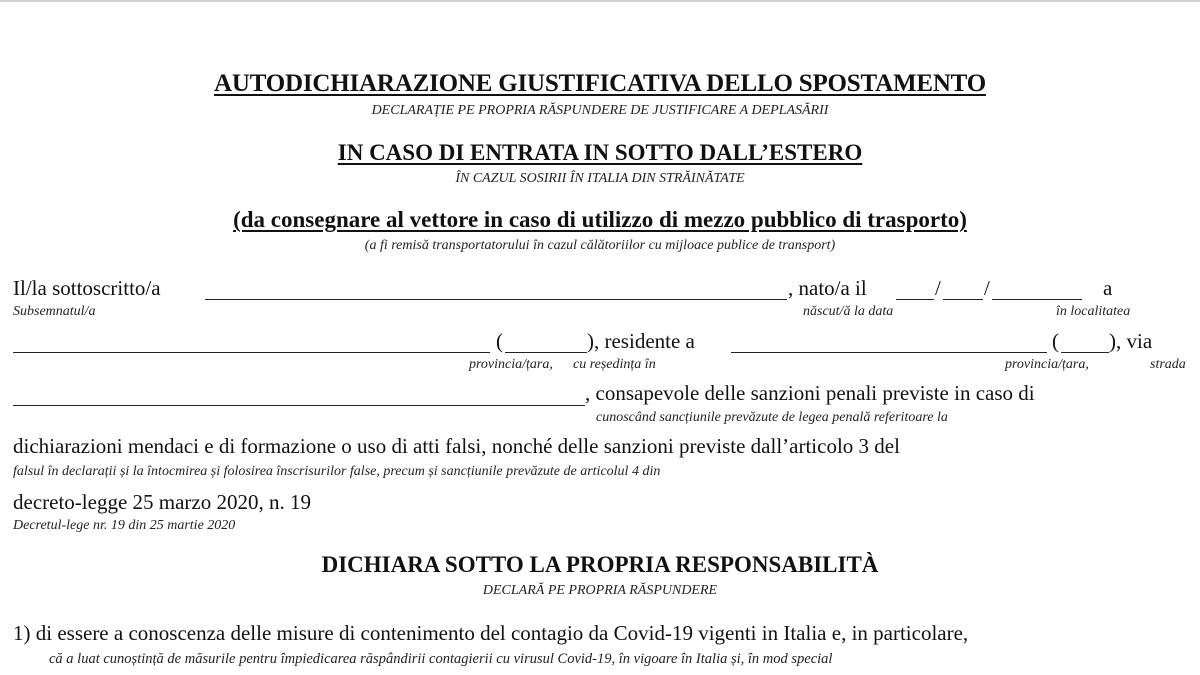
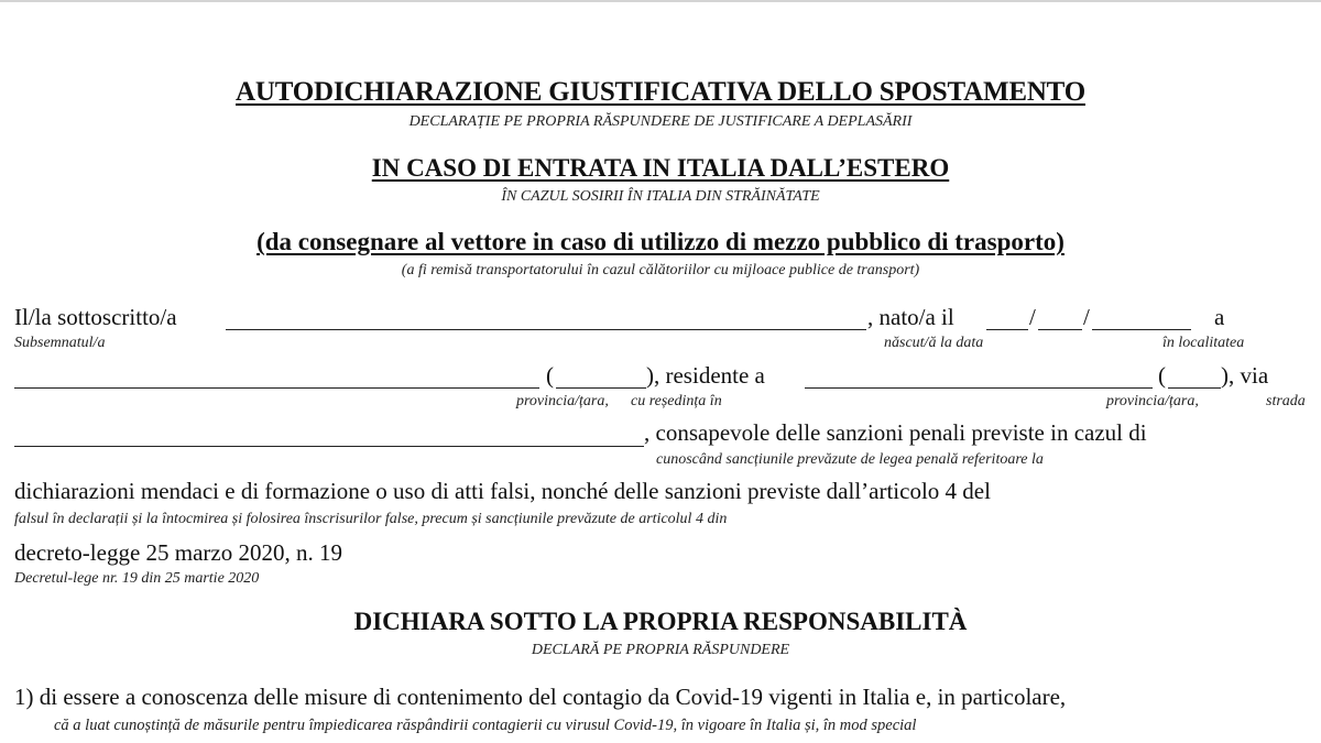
  AUTODICHIARAZIONE GIUSTIFICATIVA DELLO SPOSTAMENTO
  DECLARAȚIE PE PROPRIA RĂSPUNDERE DE JUSTIFICARE A DEPLASĂRII
- IN CASO DI ENTRATA IN SOTTO DALL’ESTERO
+ IN CASO DI ENTRATA IN ITALIA DALL’ESTERO
  ÎN CAZUL SOSIRII ÎN ITALIA DIN STRĂINĂTATE
  (da consegnare al vettore in caso di utilizzo di mezzo pubblico di trasporto)
  (a fi remisă transportatorului în cazul călătoriilor cu mijloace publice de transport)
  Il/la sottoscritto/a
  , nato/a il
  /
  /
  a
  Subsemnatul/a
  născut/ă la data
  în localitatea
  (
  ), residente a
  (
  ), via
  provincia/țara,
  cu reședința în
  provincia/țara,
  strada
- , consapevole delle sanzioni penali previste in caso di
+ , consapevole delle sanzioni penali previste in cazul di
  cunoscând sancțiunile prevăzute de legea penală referitoare la
- dichiarazioni mendaci e di formazione o uso di atti falsi, nonché delle sanzioni previste dall’articolo 3 del
+ dichiarazioni mendaci e di formazione o uso di atti falsi, nonché delle sanzioni previste dall’articolo 4 del
  falsul în declarații și la întocmirea și folosirea înscrisurilor false, precum și sancțiunile prevăzute de articolul 4 din
  decreto-legge 25 marzo 2020, n. 19
  Decretul-lege nr. 19 din 25 martie 2020
  DICHIARA SOTTO LA PROPRIA RESPONSABILITÀ
  DECLARĂ PE PROPRIA RĂSPUNDERE
  1) di essere a conoscenza delle misure di contenimento del contagio da Covid-19 vigenti in Italia e, in particolare,
  că a luat cunoștință de măsurile pentru împiedicarea răspândirii contagierii cu virusul Covid-19, în vigoare în Italia și, în mod special
